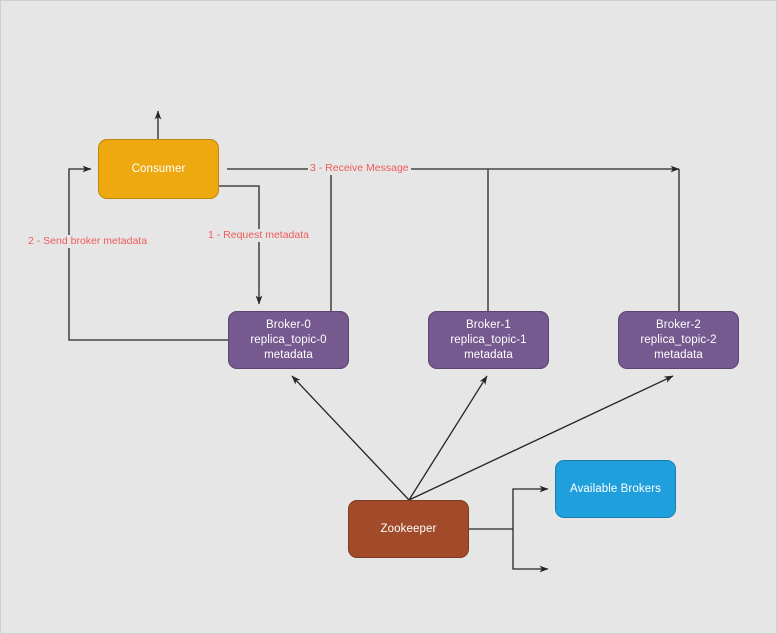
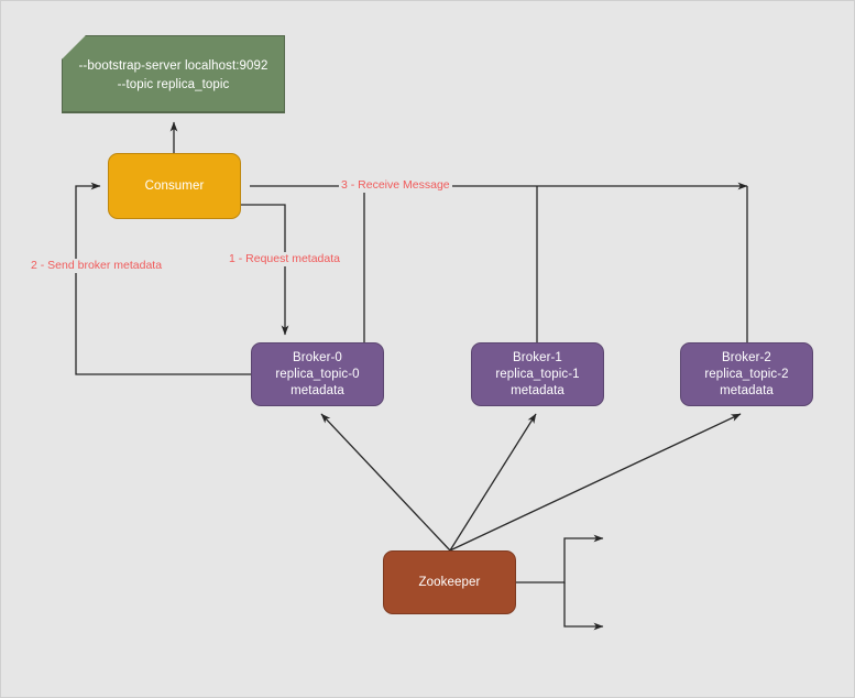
+ --bootstrap-server localhost:9092
+ --topic replica_topic
  Consumer
  Broker-0
  replica_topic-0
  metadata
  Broker-1
  replica_topic-1
  metadata
  Broker-2
  replica_topic-2
  metadata
  Zookeeper
- Available Brokers
  1 - Request metadata
  2 - Send broker metadata
  3 - Receive Message
